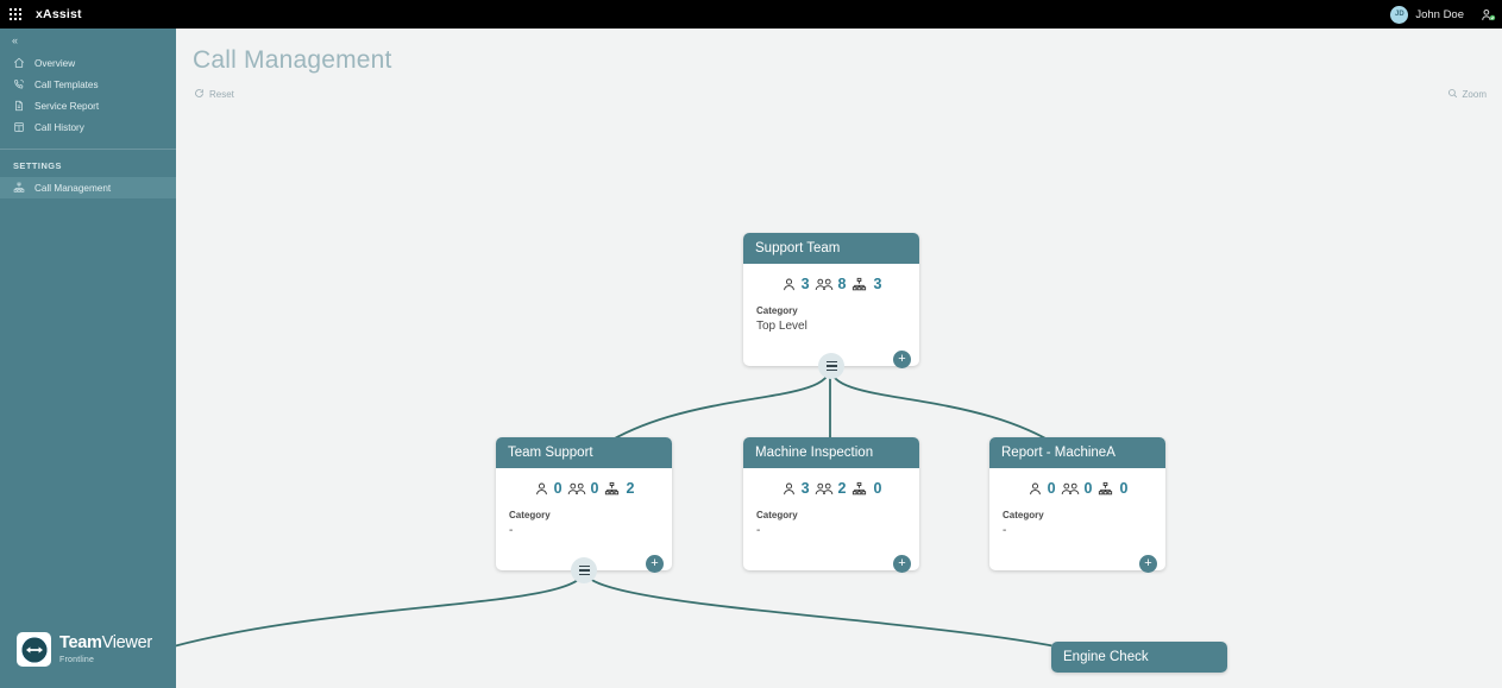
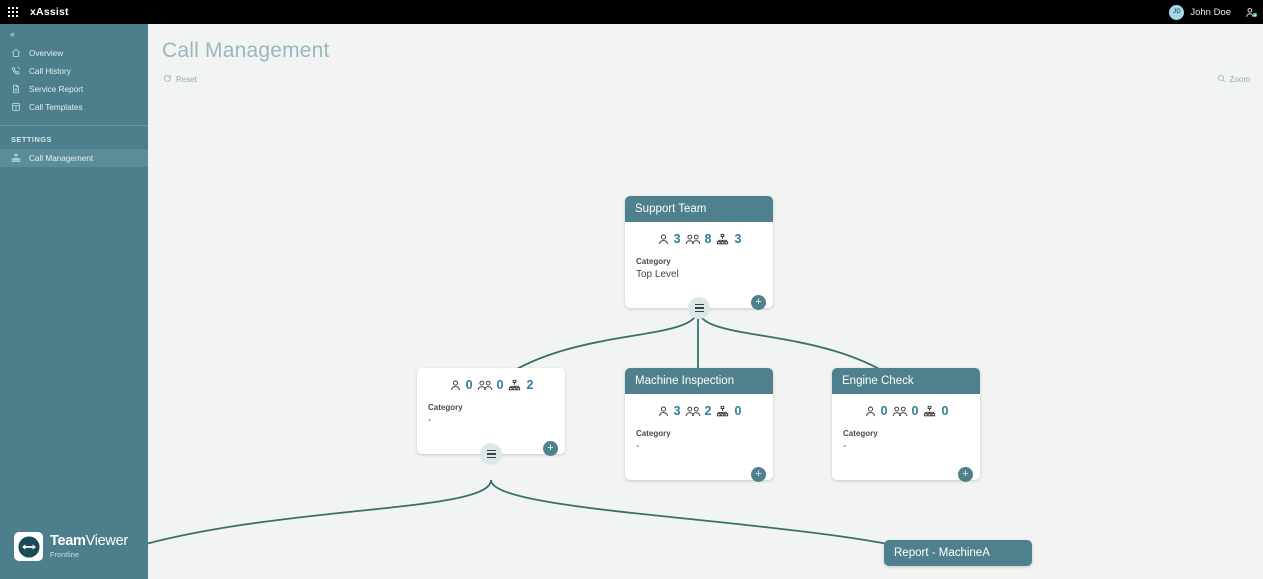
  xAssist
  John Doe
  «
  Overview
- Call Templates
+ Call History
  Service Report
- Call History
+ Call Templates
  SETTINGS
  Call Management
  TeamViewer
  Call Management
  Reset
  Zoom
  Support Team
  3
  8
  3
  Category
  Top Level
  +
- Team Support
  0
  0
  2
  Category
  -
  +
  Machine Inspection
  3
  2
  0
  Category
  -
  +
- Report - MachineA
+ Engine Check
  0
  0
  0
  Category
  -
  +
- Engine Check
+ Report - MachineA
